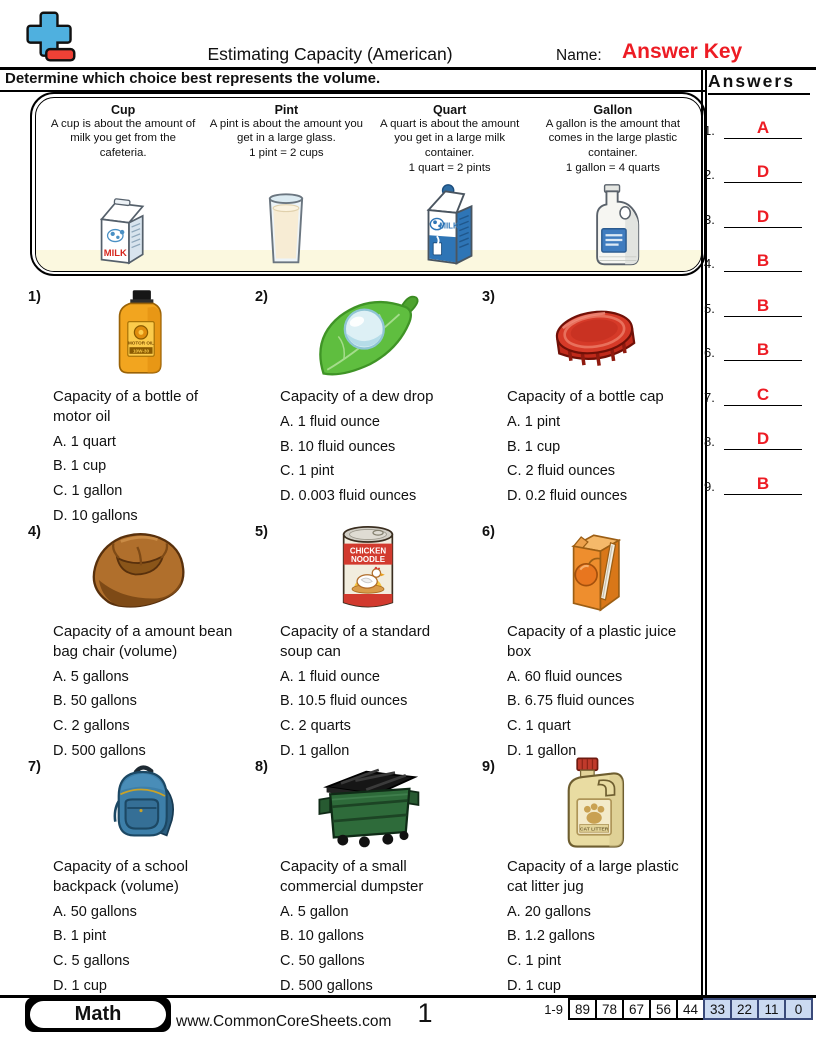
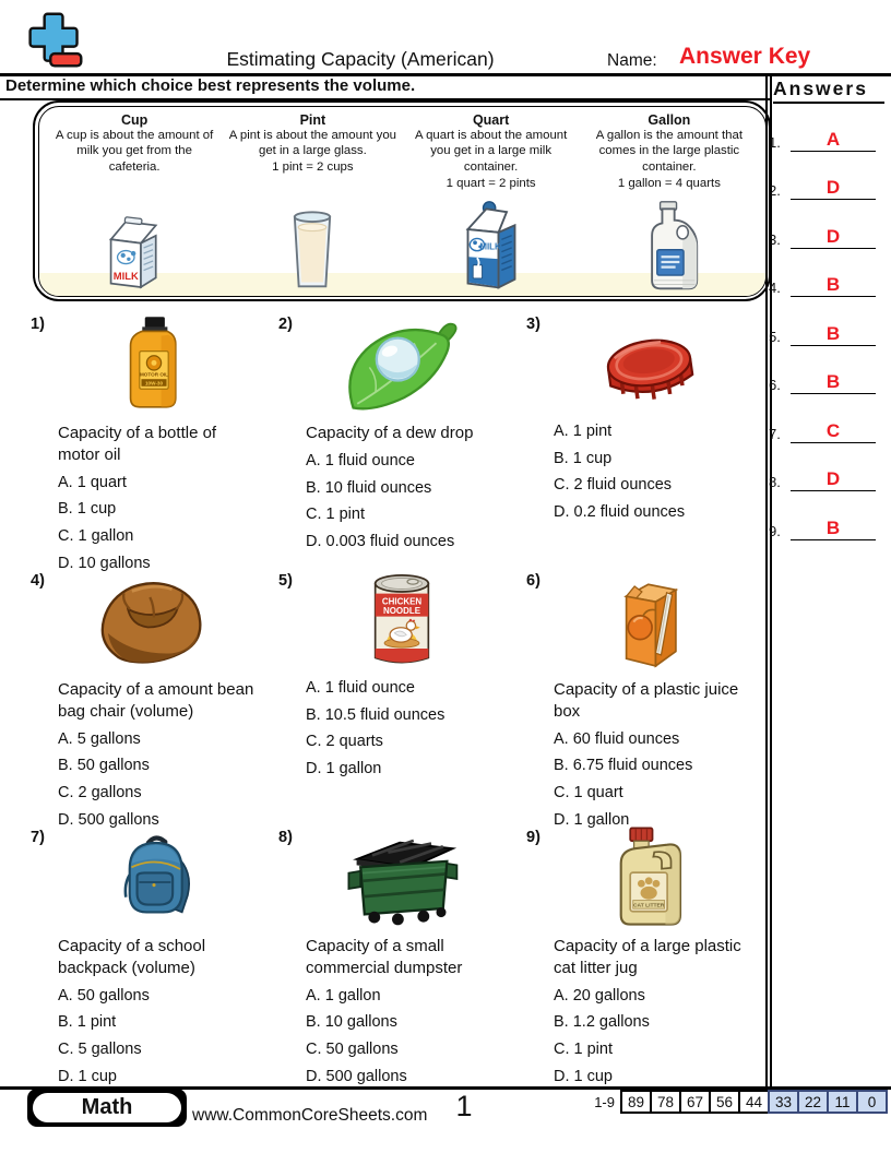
  Estimating Capacity (American)
  Name:
  Answer Key
  Determine which choice best represents the volume.
  Answers
  1.
  A
  2.
  D
  3.
  D
  4.
  B
  5.
  B
  6.
  B
  7.
  C
  8.
  D
  9.
  B
  Cup
  A cup is about the amount of milk you get from the cafeteria.
  MILK
  Pint
  A pint is about the amount you get in a large glass.
  1 pint = 2 cups
  Quart
  A quart is about the amount you get in a large milk container.
  1 quart = 2 pints
  MILK
  Gallon
  A gallon is the amount that comes in the large plastic container.
  1 gallon = 4 quarts
  1)
  Capacity of a bottle of motor oil
  A. 1 quart
  B. 1 cup
  C. 1 gallon
  D. 10 gallons
  2)
  Capacity of a dew drop
  A. 1 fluid ounce
  B. 10 fluid ounces
  C. 1 pint
  D. 0.003 fluid ounces
  3)
- Capacity of a bottle cap
  A. 1 pint
  B. 1 cup
  C. 2 fluid ounces
  D. 0.2 fluid ounces
  4)
  Capacity of a amount bean bag chair (volume)
  A. 5 gallons
  B. 50 gallons
  C. 2 gallons
  D. 500 gallons
  5)
  CHICKEN
  NOODLE
- Capacity of a standard soup can
  A. 1 fluid ounce
  B. 10.5 fluid ounces
  C. 2 quarts
  D. 1 gallon
  6)
  Capacity of a plastic juice box
  A. 60 fluid ounces
  B. 6.75 fluid ounces
  C. 1 quart
  D. 1 gallon
  7)
  Capacity of a school backpack (volume)
  A. 50 gallons
  B. 1 pint
  C. 5 gallons
  D. 1 cup
  8)
  Capacity of a small commercial dumpster
- A. 5 gallon
+ A. 1 gallon
  B. 10 gallons
  C. 50 gallons
  D. 500 gallons
  9)
  Capacity of a large plastic cat litter jug
  A. 20 gallons
  B. 1.2 gallons
  C. 1 pint
  D. 1 cup
  Math
  www.CommonCoreSheets.com
  1
  1-9
  89
  78
  67
  56
  44
  33
  22
  11
  0
